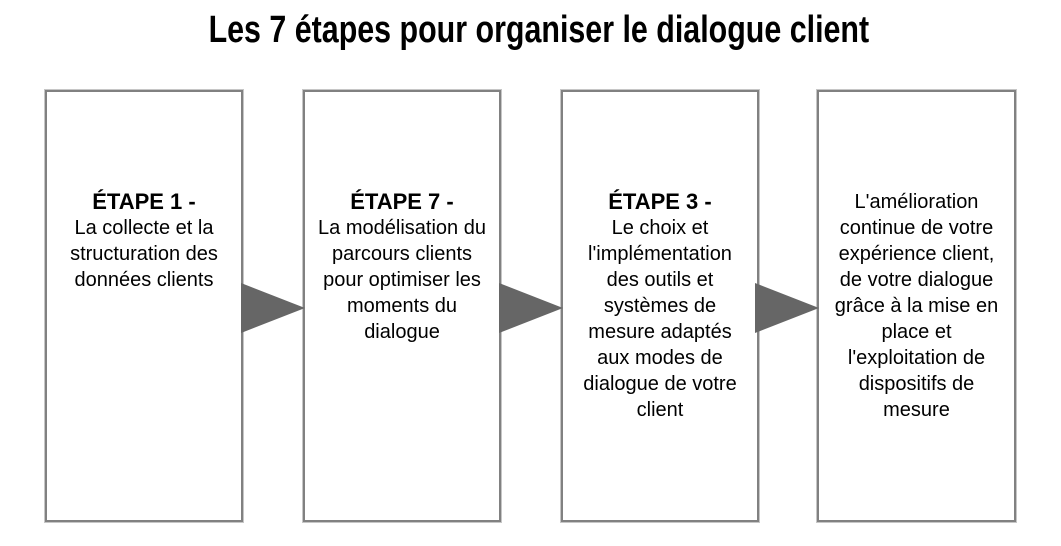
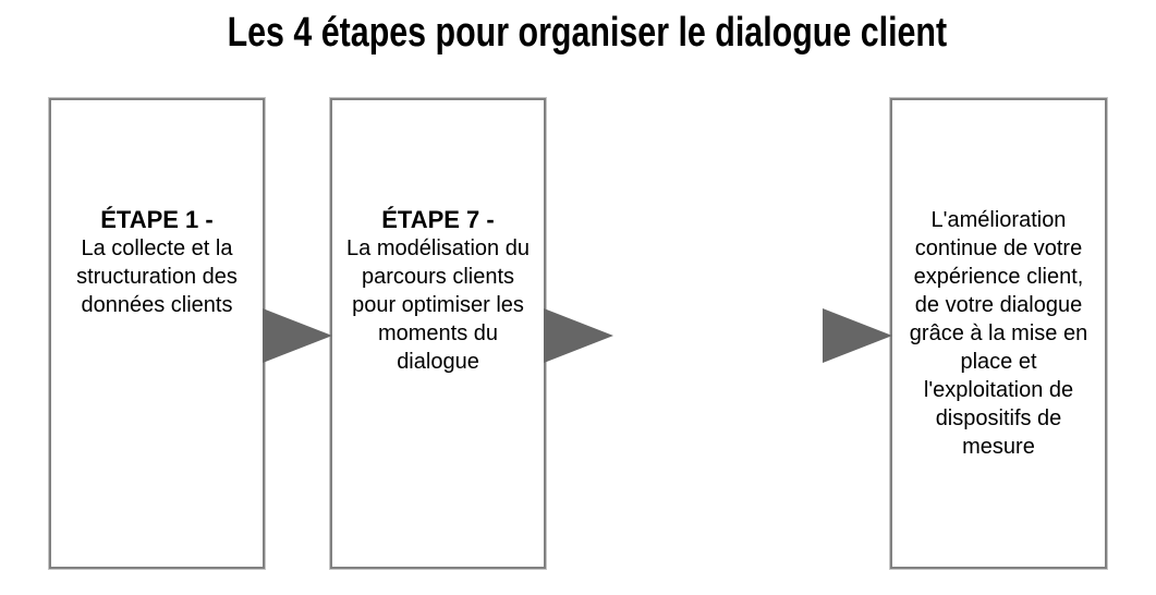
- Les 7 étapes pour organiser le dialogue client
+ Les 4 étapes pour organiser le dialogue client
  ÉTAPE 1 -
  La collecte et la
  structuration des
  données clients
  ÉTAPE 7 -
  La modélisation du
  parcours clients
  pour optimiser les
  moments du
  dialogue
- ÉTAPE 3 -
- Le choix et
- l'implémentation
- des outils et
- systèmes de
- mesure adaptés
- aux modes de
- dialogue de votre
- client
  L'amélioration
  continue de votre
  expérience client,
  de votre dialogue
  grâce à la mise en
  place et
  l'exploitation de
  dispositifs de
  mesure
